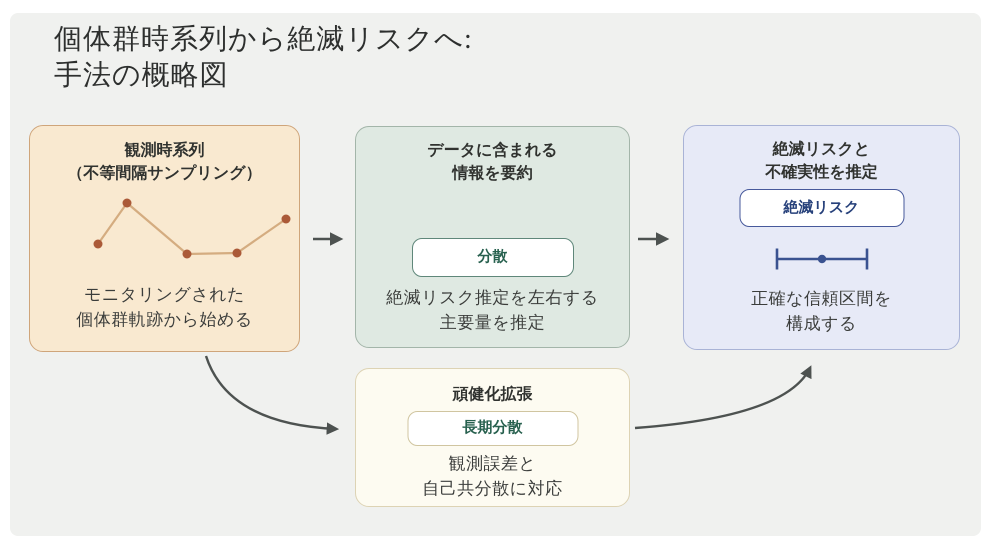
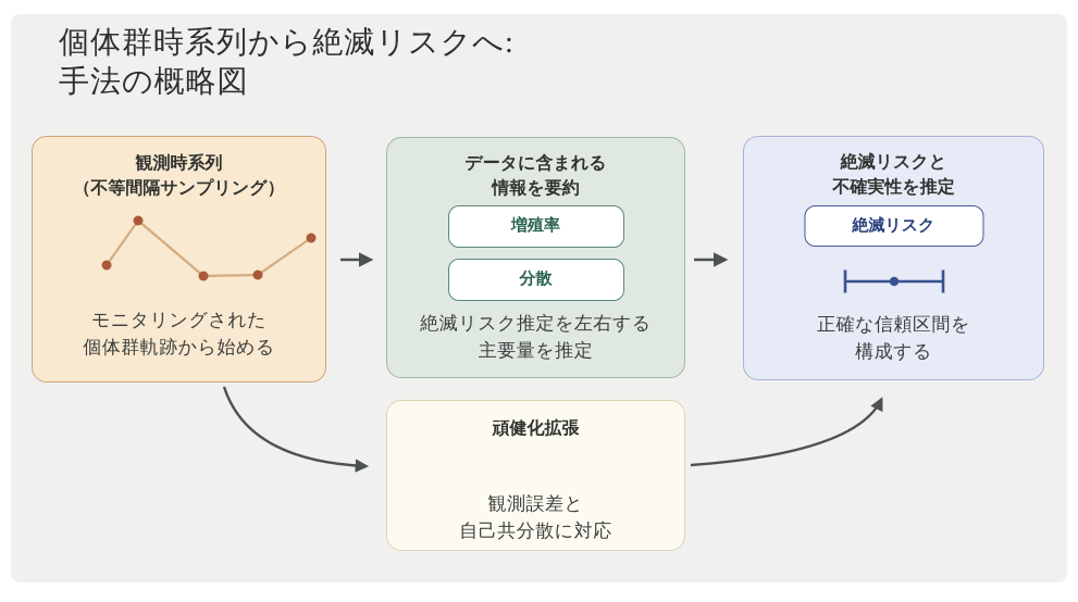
  個体群時系列から絶滅リスクへ:
  手法の概略図
  観測時系列
  （不等間隔サンプリング）
  モニタリングされた
  個体群軌跡から始める
  データに含まれる
  情報を要約
+ 増殖率
  分散
  絶滅リスク推定を左右する
  主要量を推定
  絶滅リスクと
  不確実性を推定
  絶滅リスク
  正確な信頼区間を
  構成する
  頑健化拡張
- 長期分散
  観測誤差と
  自己共分散に対応
